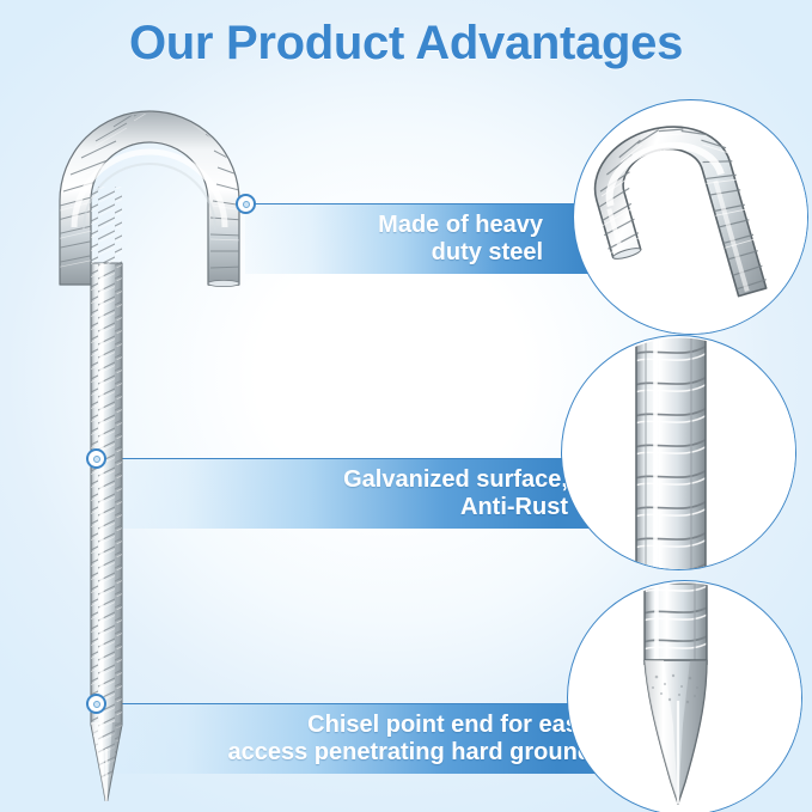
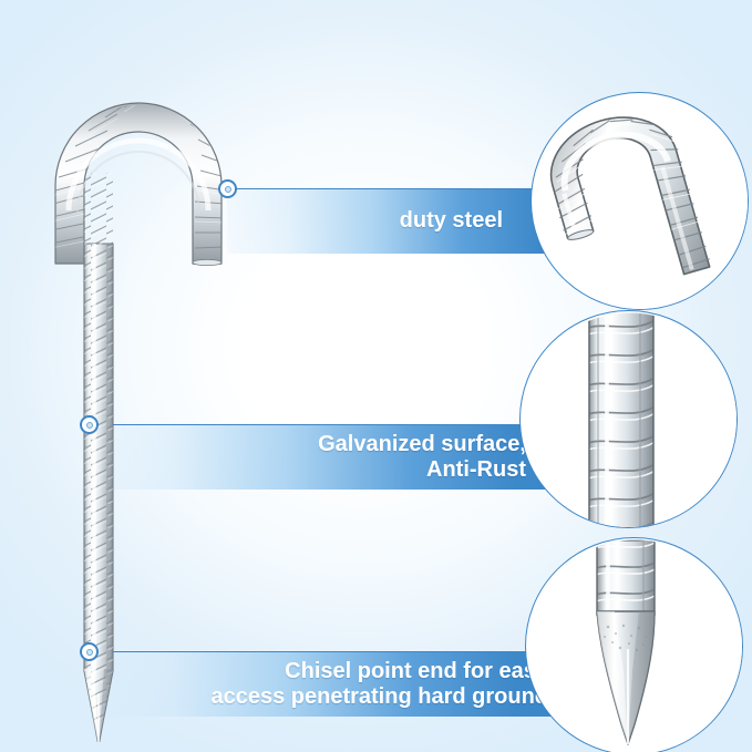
- Our Product Advantages
- Made of heavy
  duty steel
  Galvanized surface
  Anti-Rust
  Chisel point end for ea
  access penetrating hard groun
